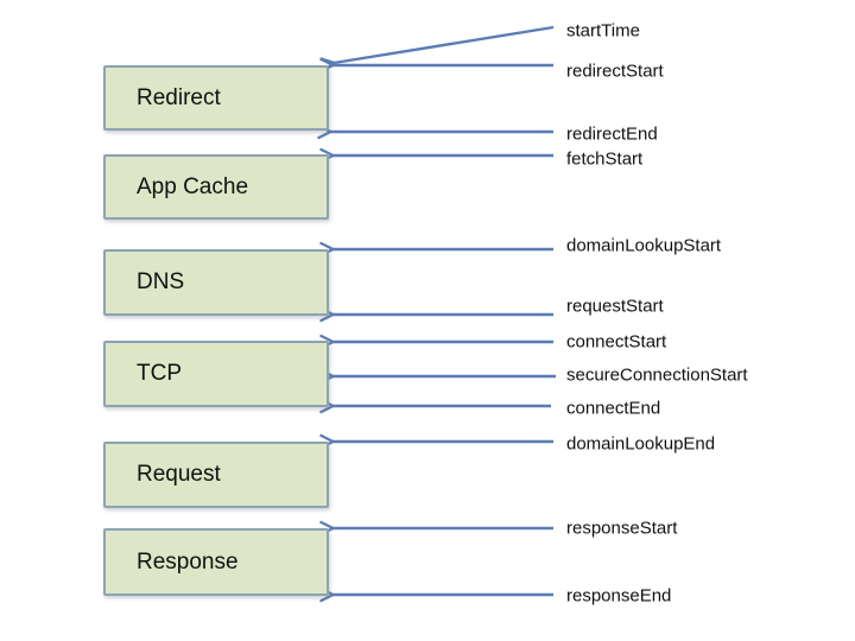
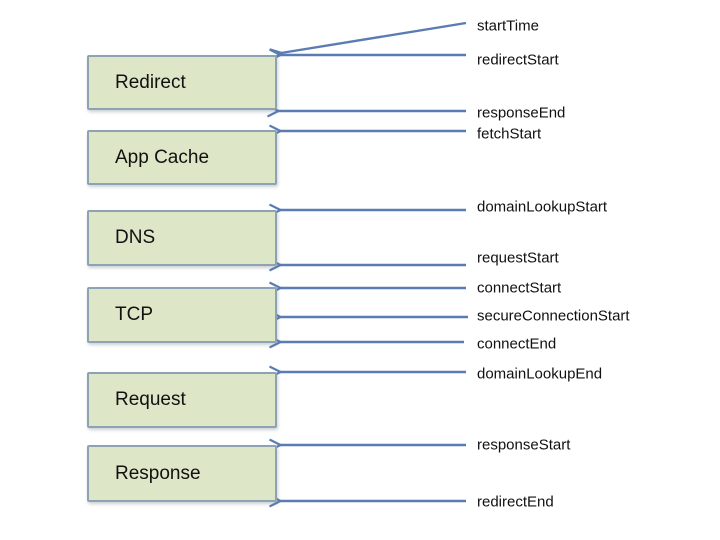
  Redirect
  App Cache
  DNS
  TCP
  Request
  Response
  startTime
  redirectStart
- redirectEnd
+ responseEnd
  fetchStart
  domainLookupStart
  requestStart
  connectStart
  secureConnectionStart
  connectEnd
  domainLookupEnd
  responseStart
- responseEnd
+ redirectEnd
